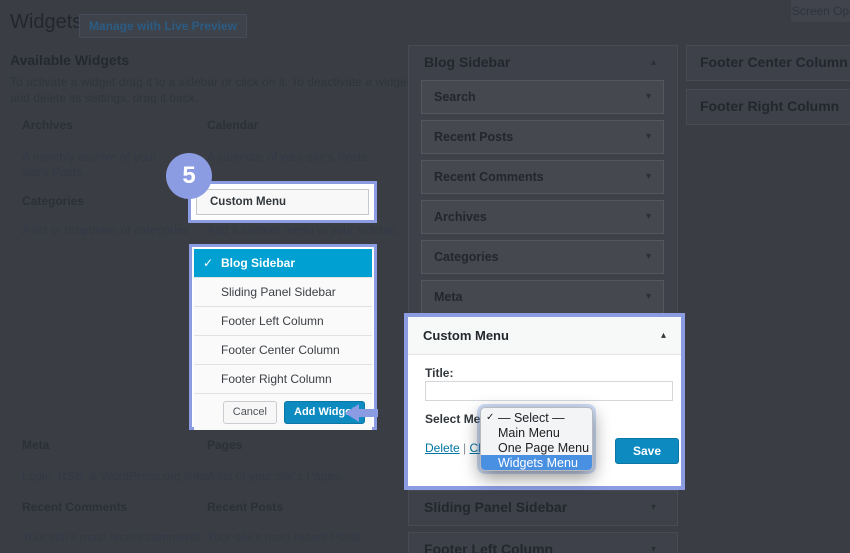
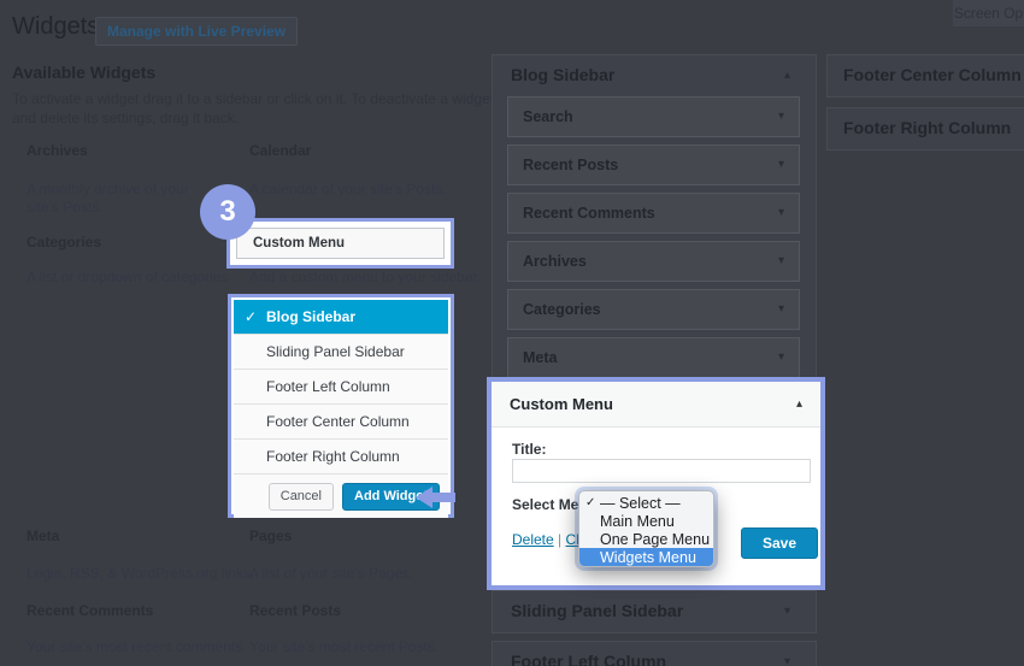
  Widgets
  Manage with Live Preview
  A calendar of your site's Posts.
  Blog Sidebar
  Search
  ▾
  Recent Posts
  ▾
  Recent Comments
  ▾
  Archives
  ▾
  Categories
  ▾
  Meta
  ▾
  Sliding Panel Sidebar
  Footer Left Column
  Footer Center Column
  Footer Right Column
  Custom Menu
  ✓
  Blog Sidebar
  Sliding Panel Sidebar
  Footer Left Column
  Footer Center Column
  Footer Right Column
  Cancel
  Add Widget
- 5
+ 3
  Custom Menu
  ▴
  Title:
  Select Me
  Save
  ✓
  — Select —
  Main Menu
  One Page Menu
  Widgets Menu
